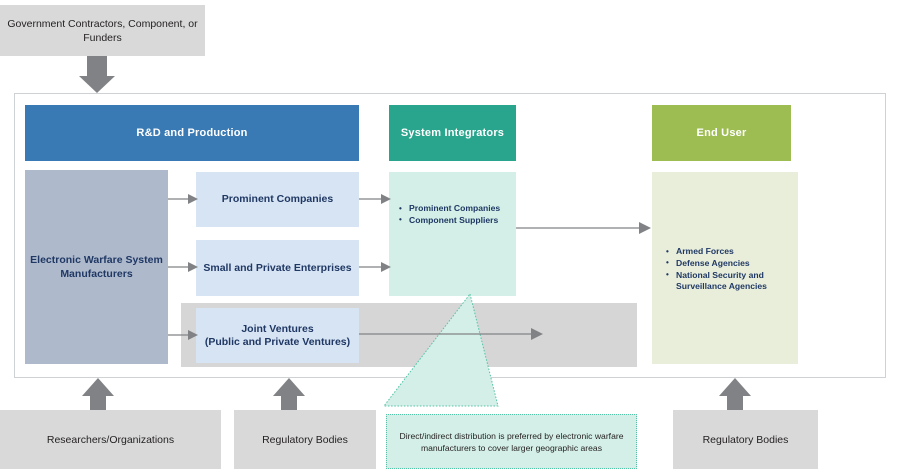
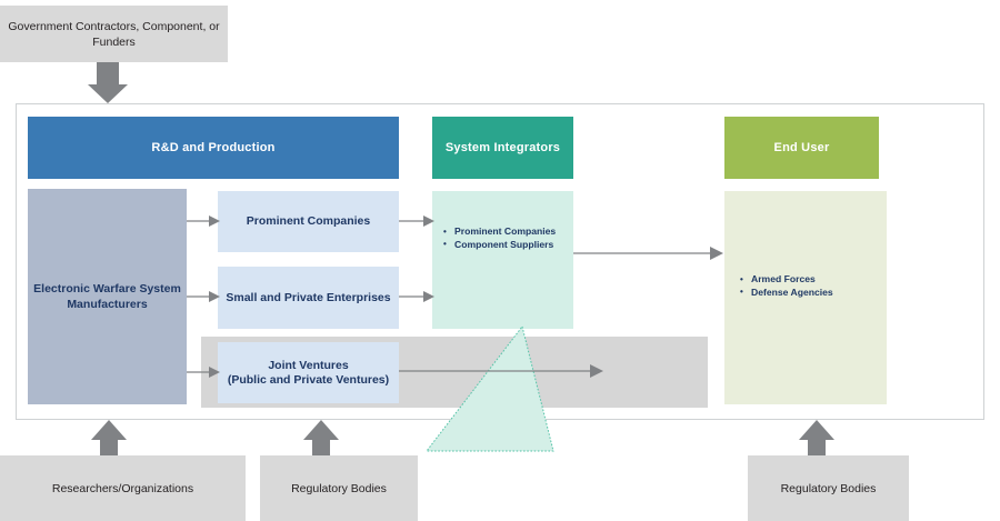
  Government Contractors, Component, or Funders
  R&D and Production
  System Integrators
  End User
  Electronic Warfare System Manufacturers
  Prominent Companies
  Small and Private Enterprises
  Joint Ventures
  (Public and Private Ventures)
  Prominent Companies
  Component Suppliers
  Armed Forces
  Defense Agencies
- National Security and Surveillance Agencies
- Direct/indirect distribution is preferred by electronic warfare
- manufacturers to cover larger geographic areas
  Researchers/Organizations
  Regulatory Bodies
  Regulatory Bodies
